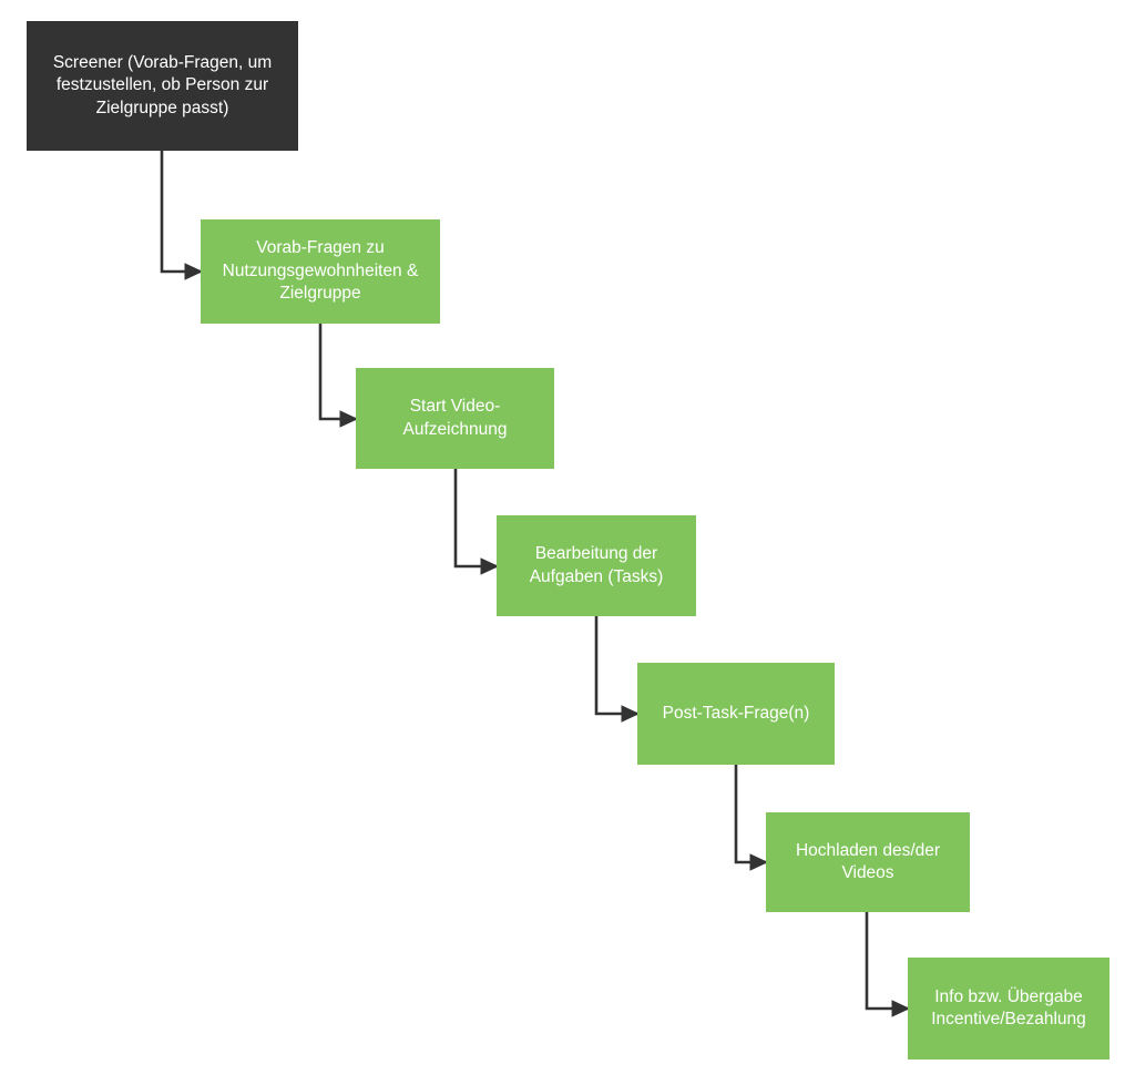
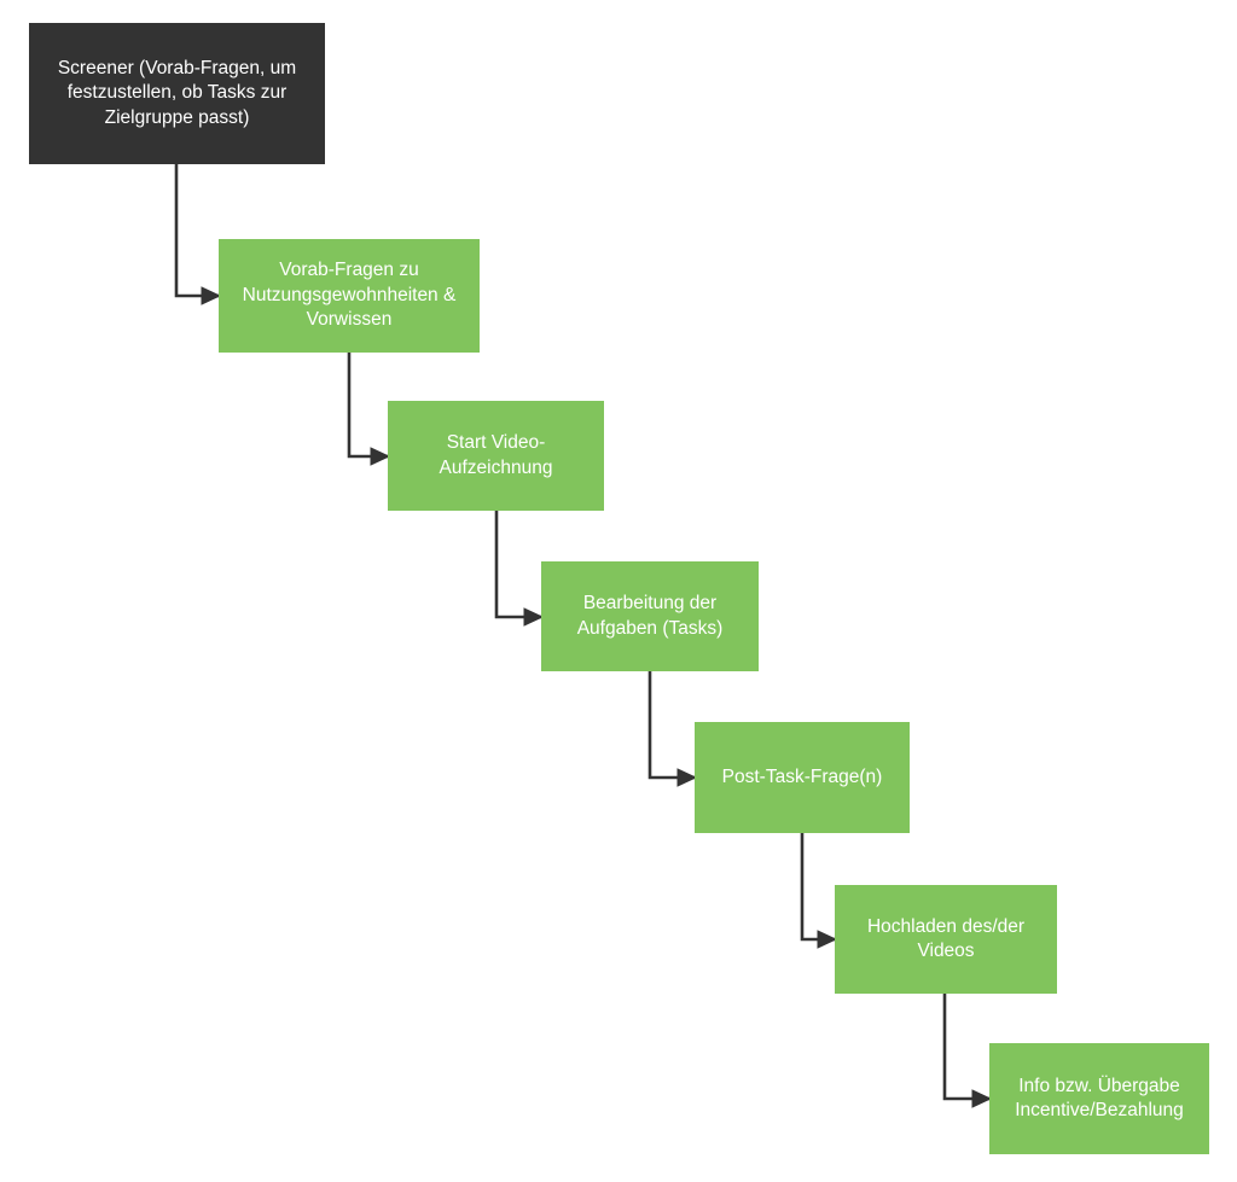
- Screener (Vorab-Fragen, um festzustellen, ob Person zur Zielgruppe passt)
+ Screener (Vorab-Fragen, um festzustellen, ob Tasks zur Zielgruppe passt)
- Vorab-Fragen zu Nutzungsgewohnheiten & Zielgruppe
+ Vorab-Fragen zu Nutzungsgewohnheiten & Vorwissen
  Start Video-Aufzeichnung
  Bearbeitung der Aufgaben (Tasks)
  Post-Task-Frage(n)
  Hochladen des/der Videos
  Info bzw. Übergabe Incentive/Bezahlung
